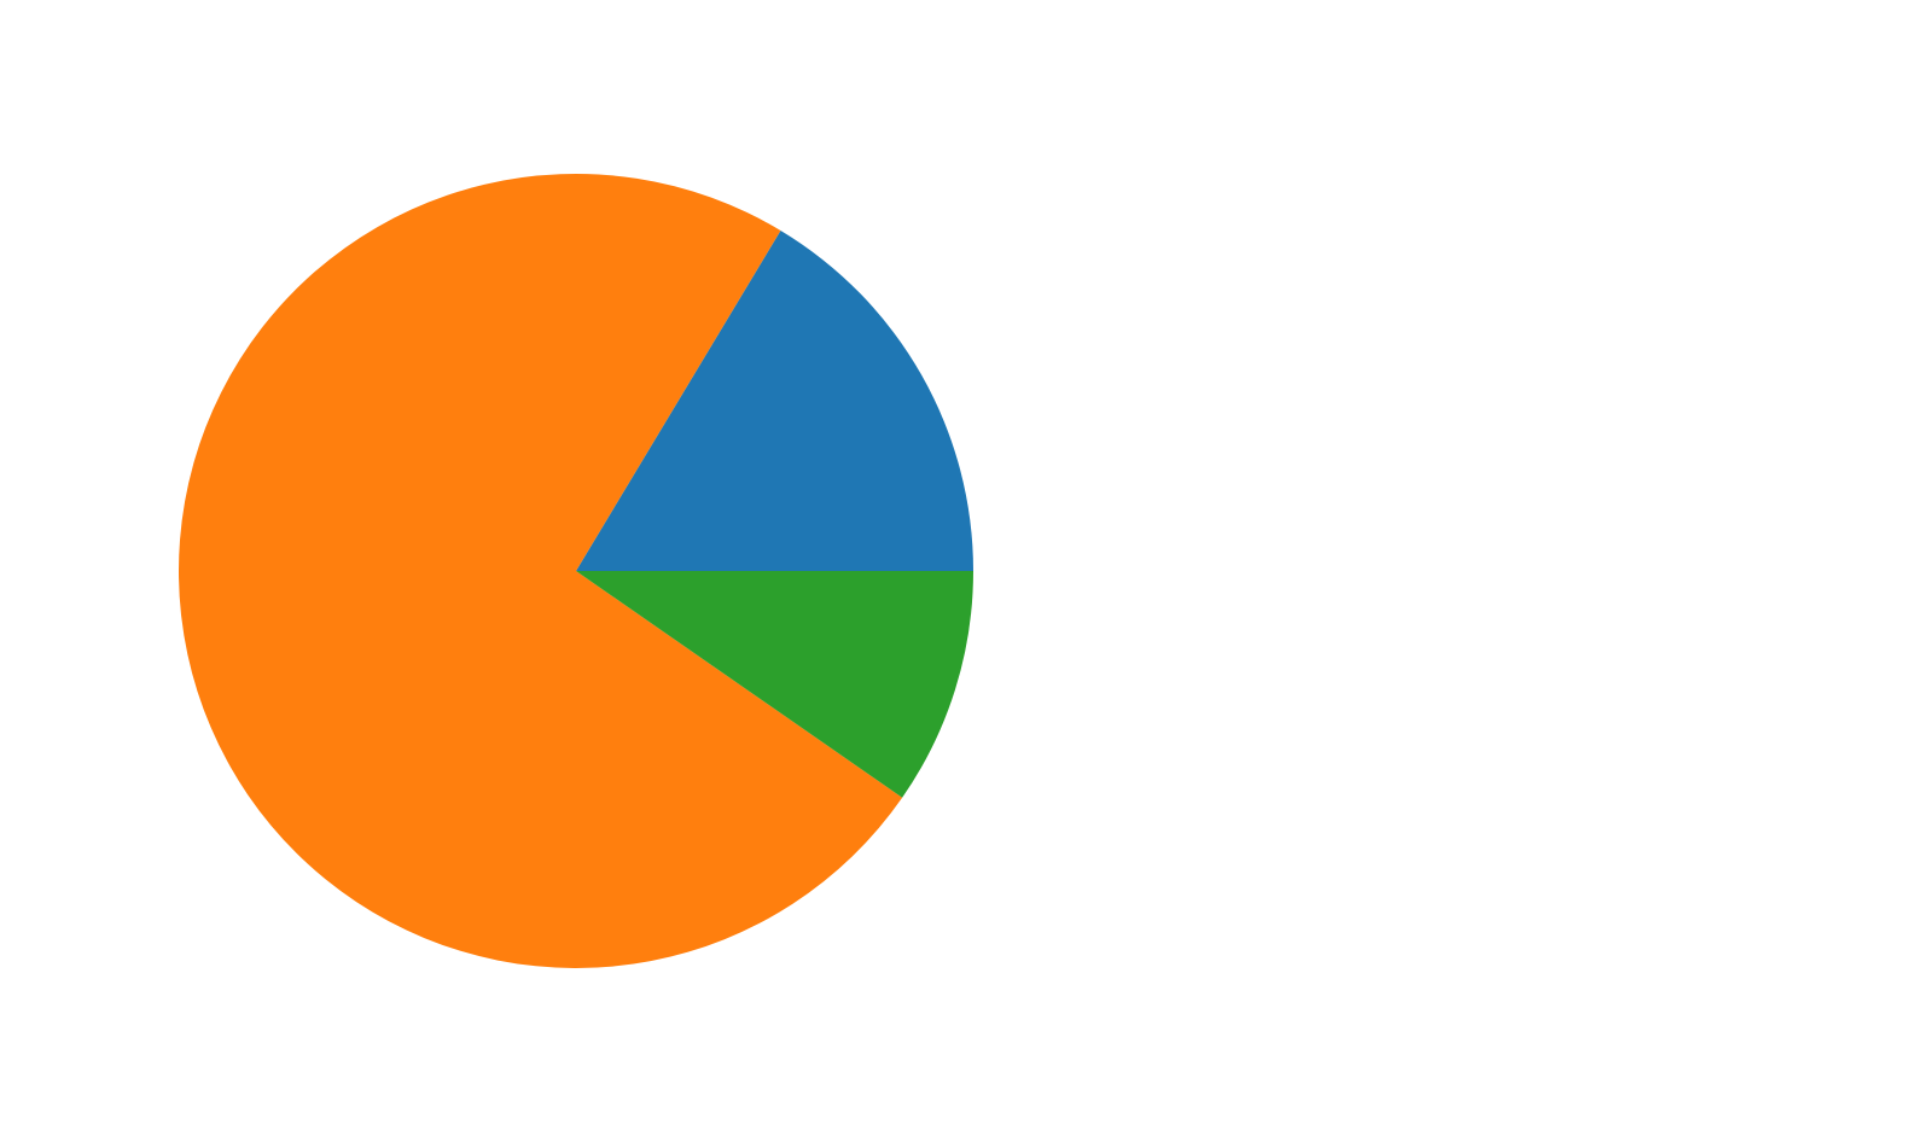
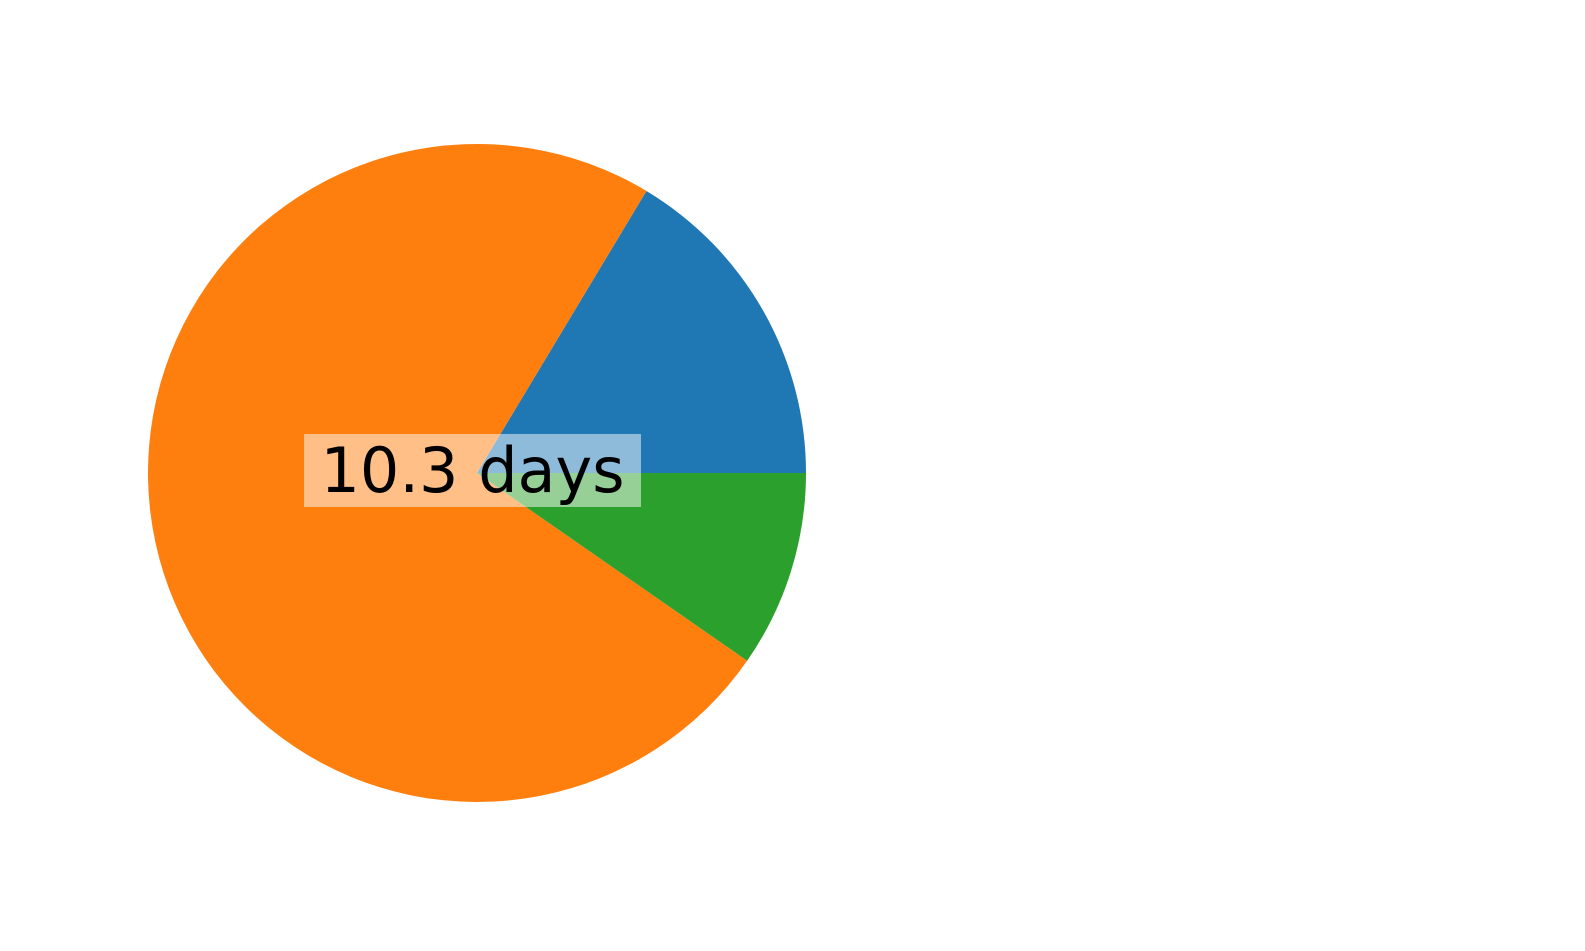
+ 10.3 days
